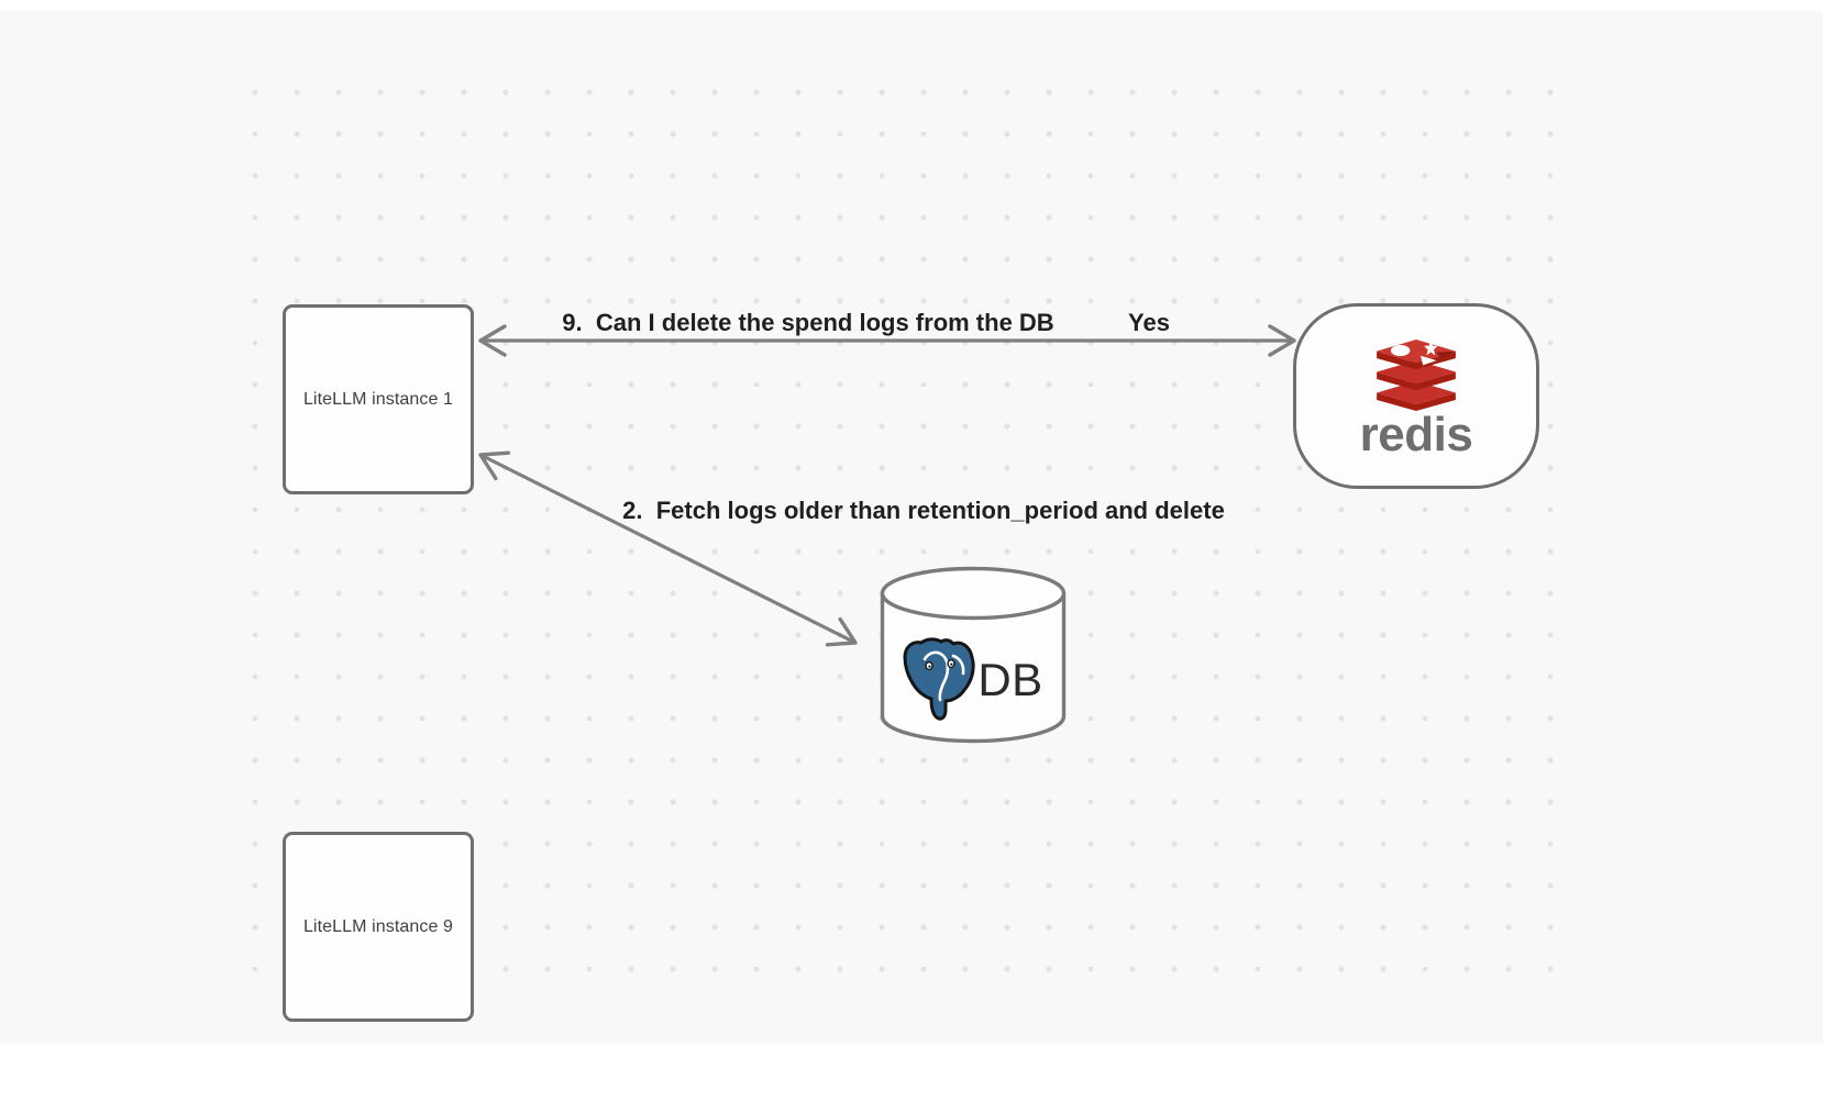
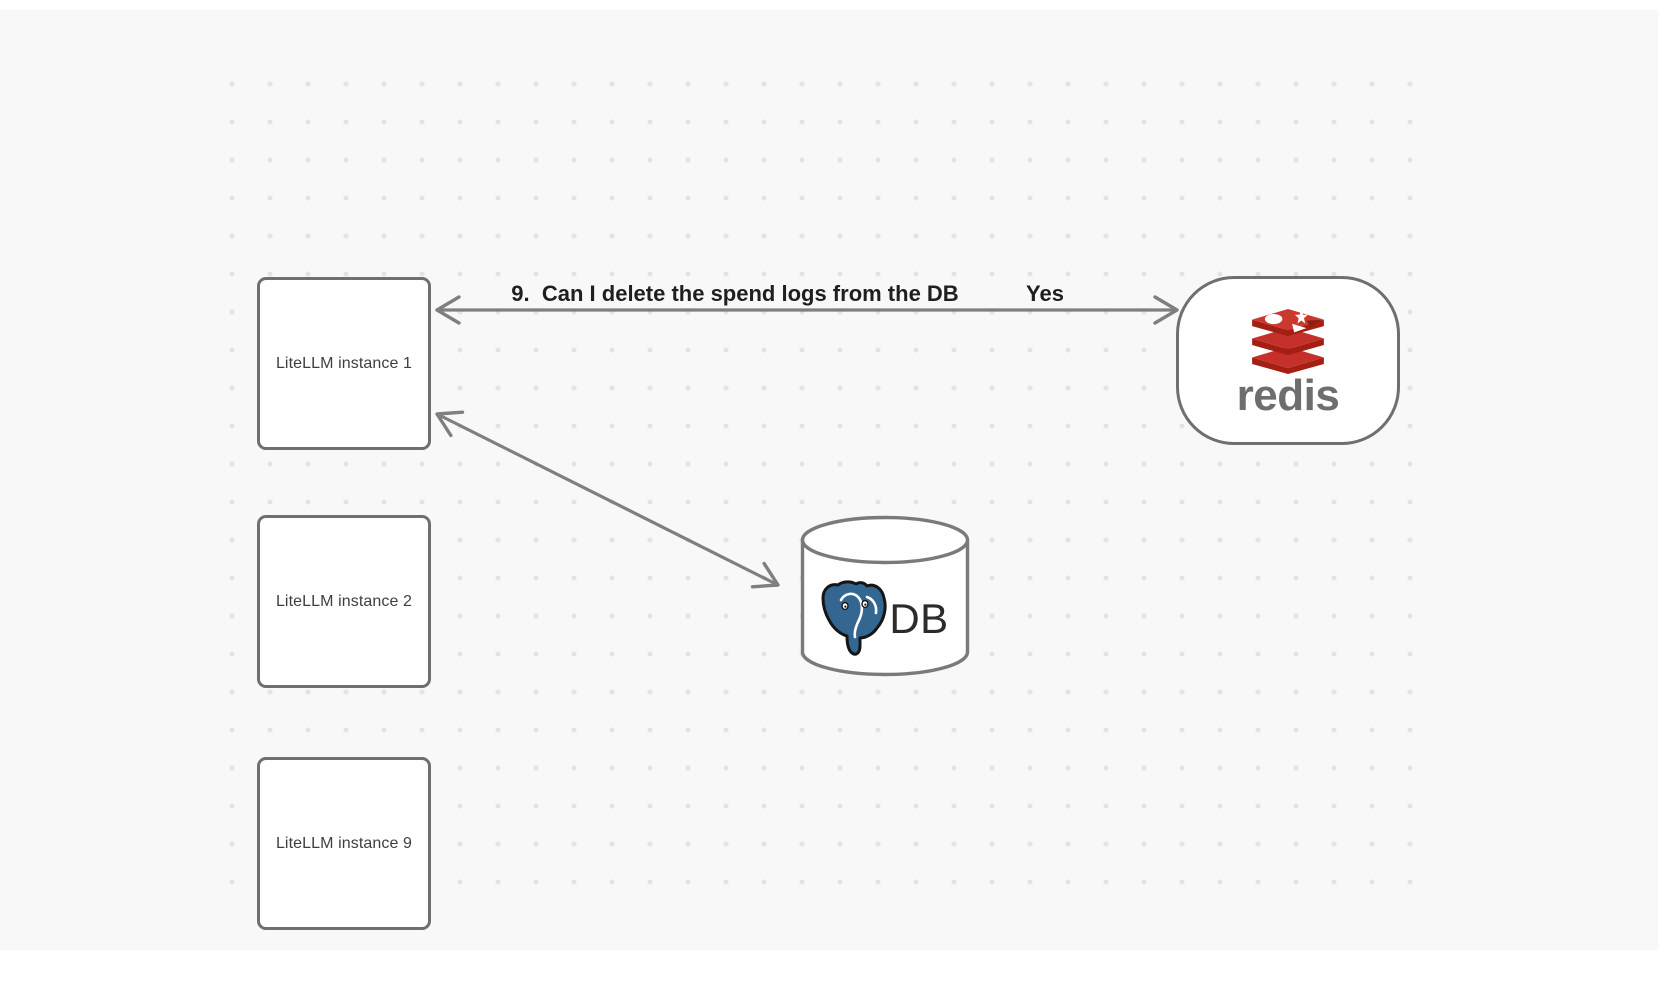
  9. Can I delete the spend logs from the DB
  Yes
- 2. Fetch logs older than retention_period and delete
  LiteLLM instance 1
+ LiteLLM instance 2
  LiteLLM instance 9
  redis
  DB
